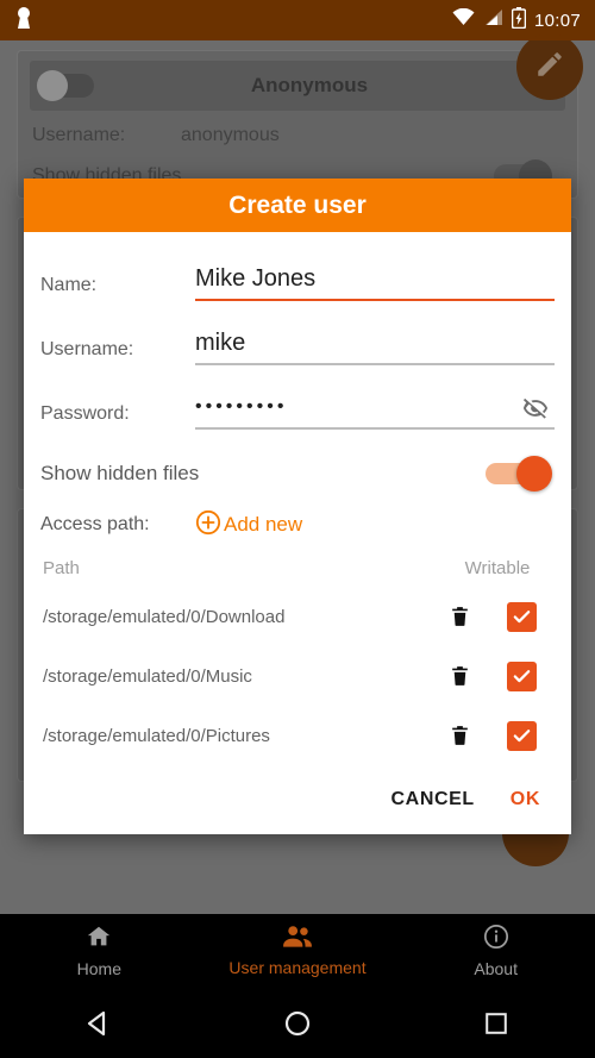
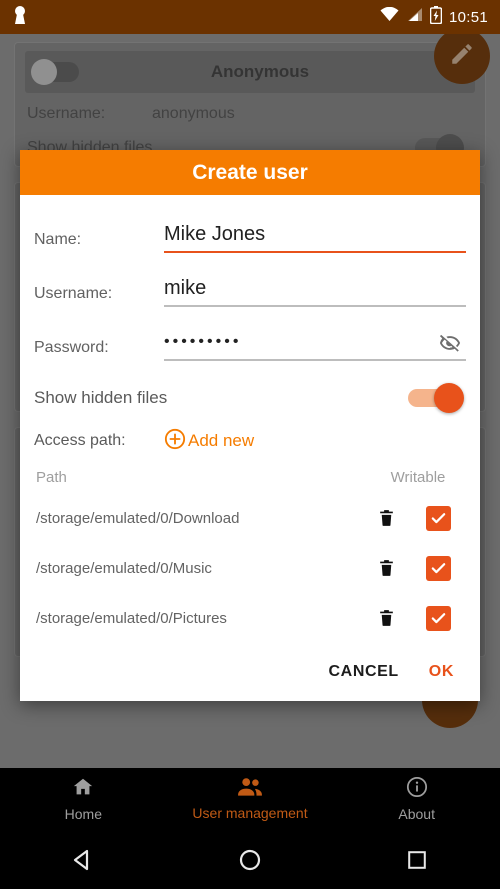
- 10:07
+ 10:51
  Anonymous
  Username:
  anonymous
  Show hidden files
  Create user
  Name:
  Mike Jones
  Username:
  mike
  Password:
  •••••••••
  Show hidden files
  Access path:
  Add new
  Path
  Writable
  /storage/emulated/0/Download
  /storage/emulated/0/Music
  /storage/emulated/0/Pictures
  CANCEL
  OK
  Home
  User management
  About
